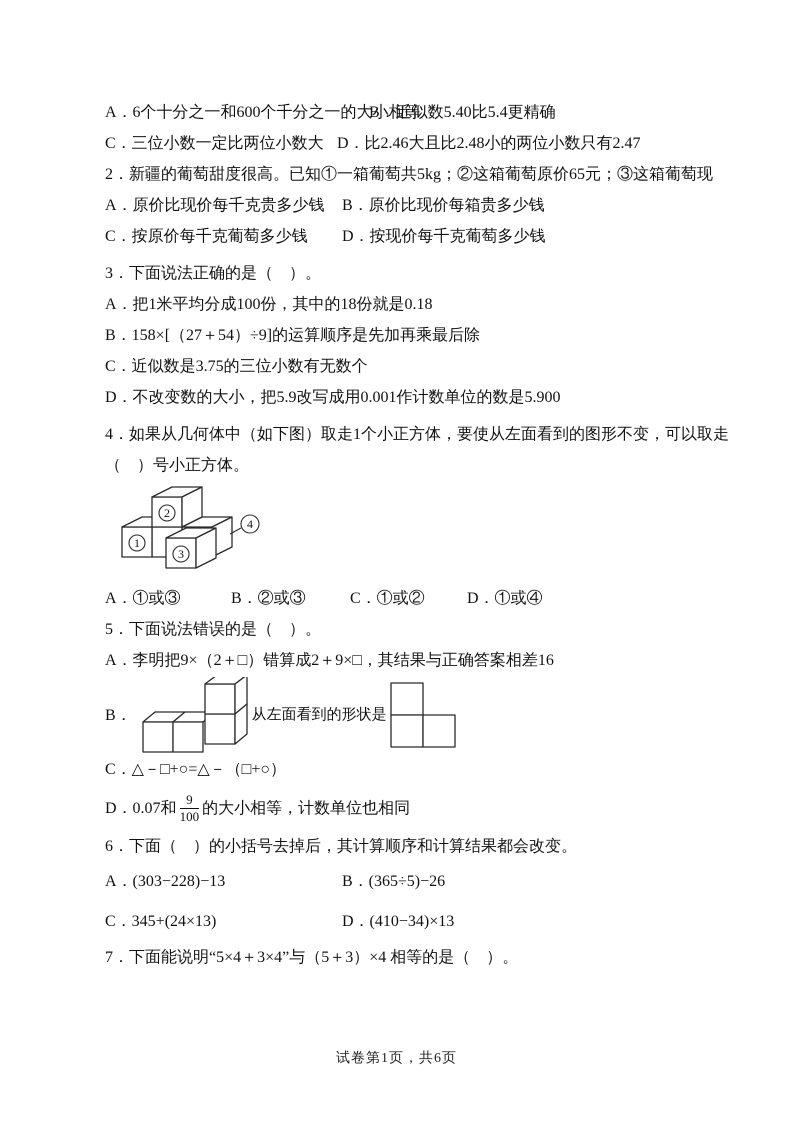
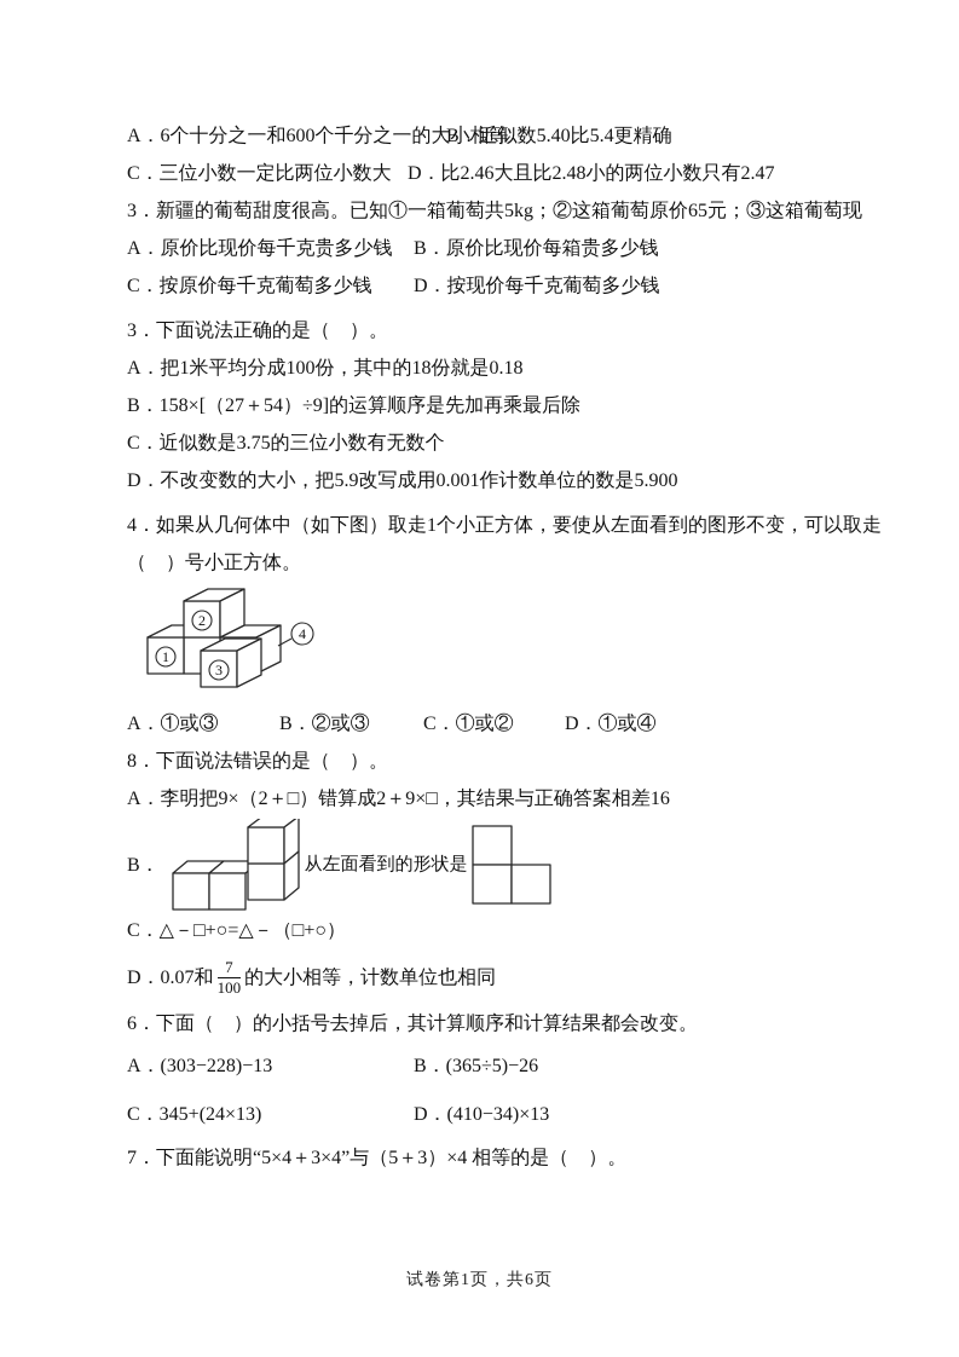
  A．6个十分之一和600个千分之一的大 B．近似数5.40比5.4更精确
  C．三位小数一定比两位小数大 D．比2.46大且比2.48小的两位小数只有2.47
- 2．新疆的葡萄甜度很高。已知①一箱葡萄共5kg；②这箱葡萄原价65元；③这箱葡萄现
+ 3．新疆的葡萄甜度很高。已知①一箱葡萄共5kg；②这箱葡萄原价65元；③这箱葡萄现
  A．原价比现价每千克贵多少钱 B．原价比现价每箱贵多少钱
  C．按原价每千克葡萄多少钱 D．按现价每千克葡萄多少钱
  3．下面说法正确的是（ ）。
  A．把1米平均分成100份，其中的18份就是0.18
  B．158×[（27＋54）÷9]的运算顺序是先加再乘最后除
  C．近似数是3.75的三位小数有无数个
  D．不改变数的大小，把5.9改写成用0.001作计数单位的数是5.900
  4．如果从几何体中（如下图）取走1个小正方体，要使从左面看到的图形不变，可以取走
  （ ）号小正方体。
  1
  2
  3
  4
  A．①或③ B．②或③ C．①或② D．①或④
- 5．下面说法错误的是（ ）。
+ 8．下面说法错误的是（ ）。
  A．李明把9×（2＋□）错算成2＋9×□，其结果与正确答案相差16
  B．
  从左面看到的形状是
  C．△－□+○=△－（□+○）
  D．0.07和
- 9
+ 7
  100
  的大小相等，计数单位也相同
  6．下面（ ）的小括号去掉后，其计算顺序和计算结果都会改变。
  A．(303−228)−13 B．(365÷5)−26
  C．345+(24×13) D．(410−34)×13
  7．下面能说明“5×4＋3×4”与（5＋3）×4 相等的是（ ）。
  试卷第1页，共6页
